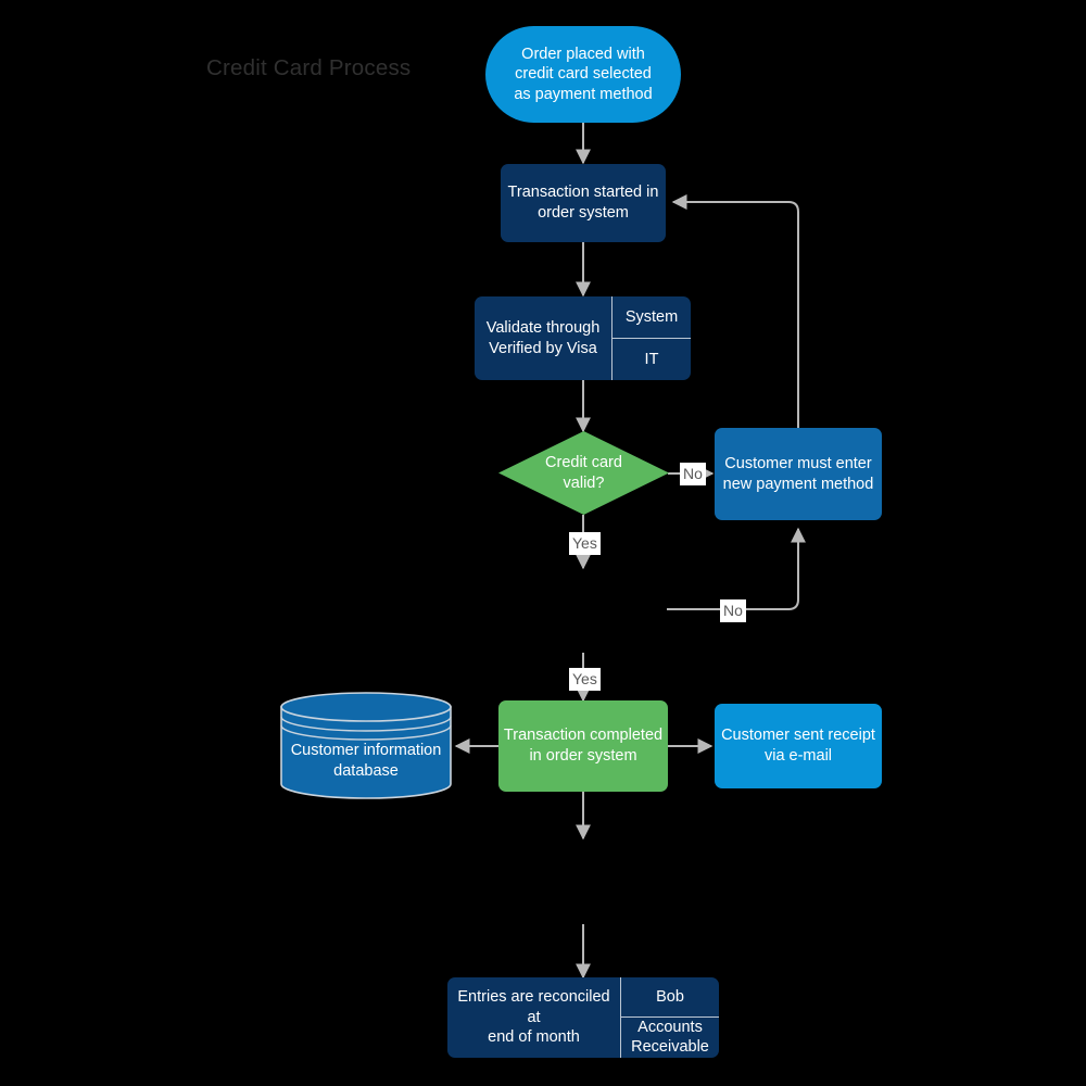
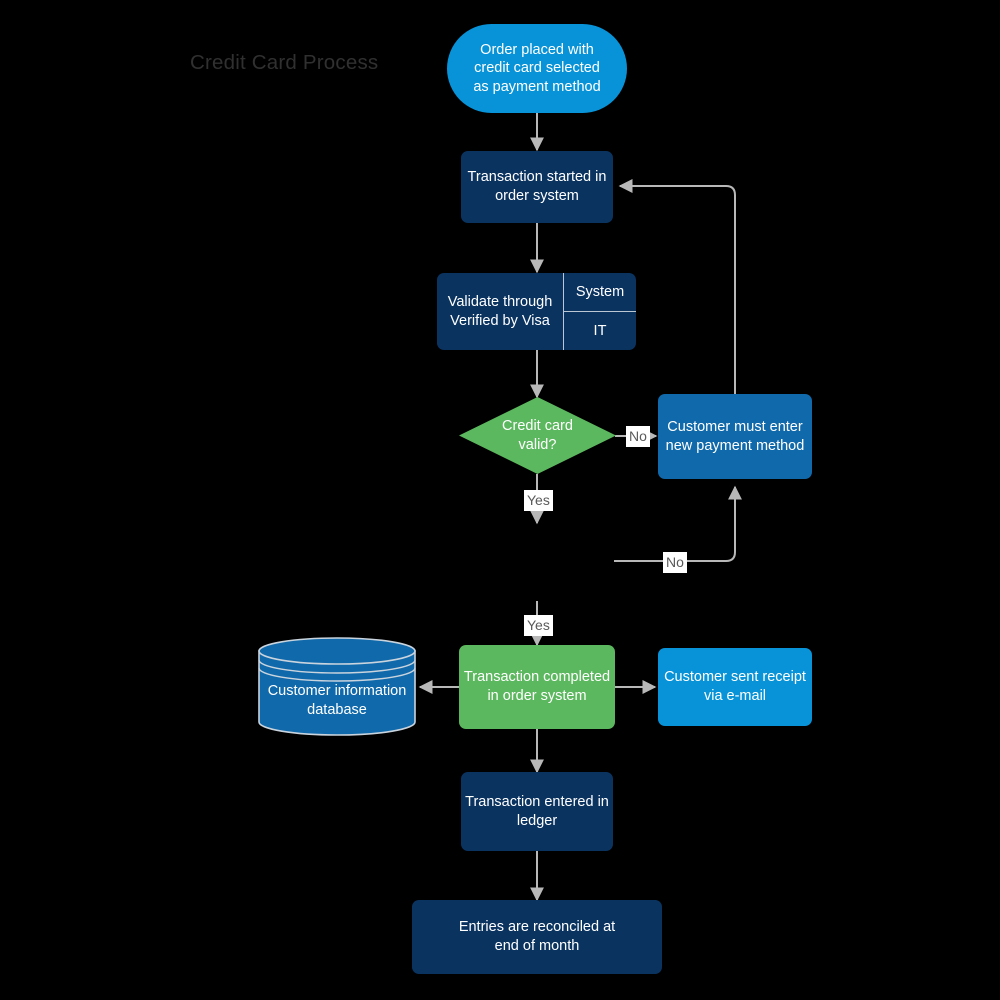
  Credit Card Process
  Order placed with
  credit card selected
  as payment method
  Transaction started in
  order system
  Validate through
  Verified by Visa
  System
  IT
  Credit card
  valid?
  Customer must enter
  new payment method
  Customer information
  database
  Transaction completed
  in order system
  Customer sent receipt
  via e-mail
+ Transaction entered in
+ ledger
  Entries are reconciled at
  end of month
- Bob
- Accounts
- Receivable
  No
  Yes
  No
  Yes
